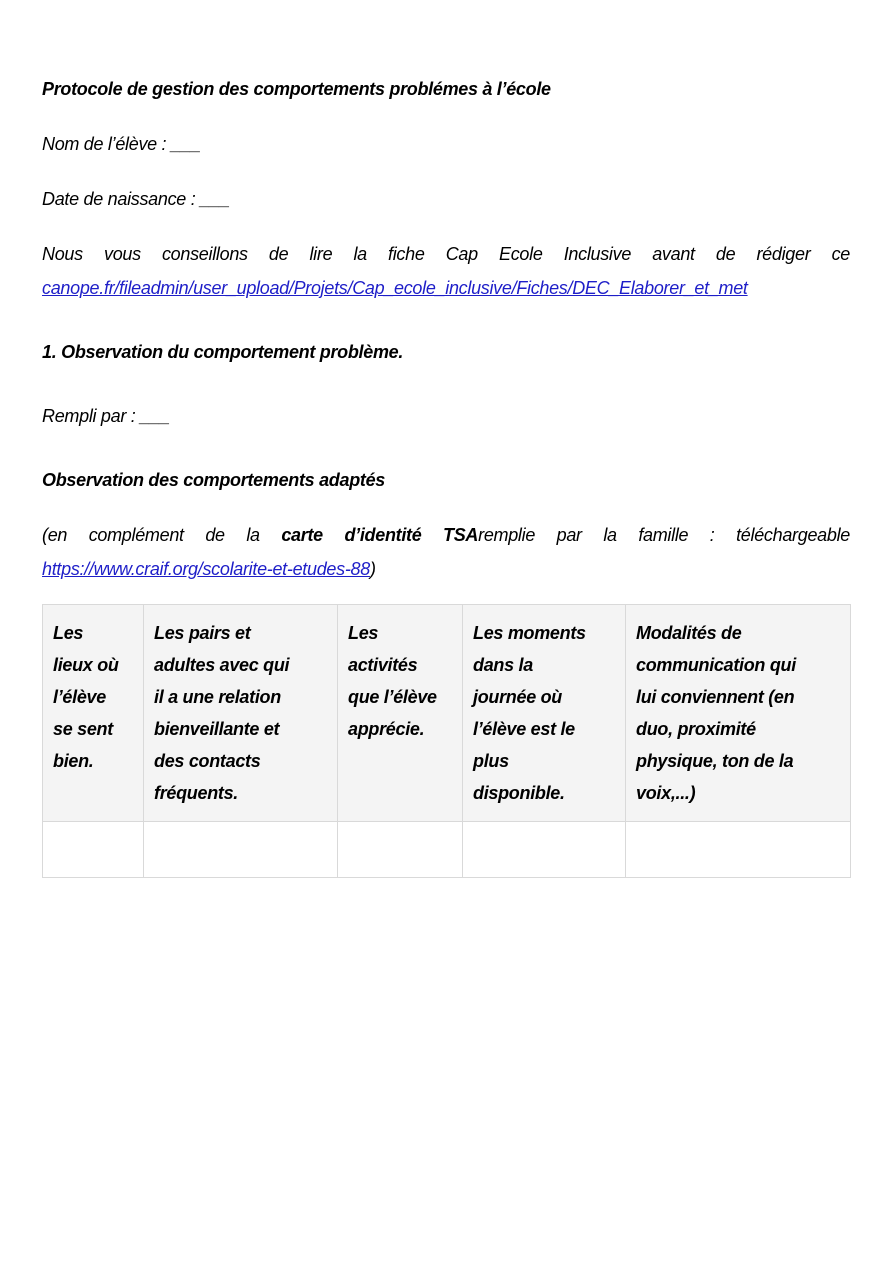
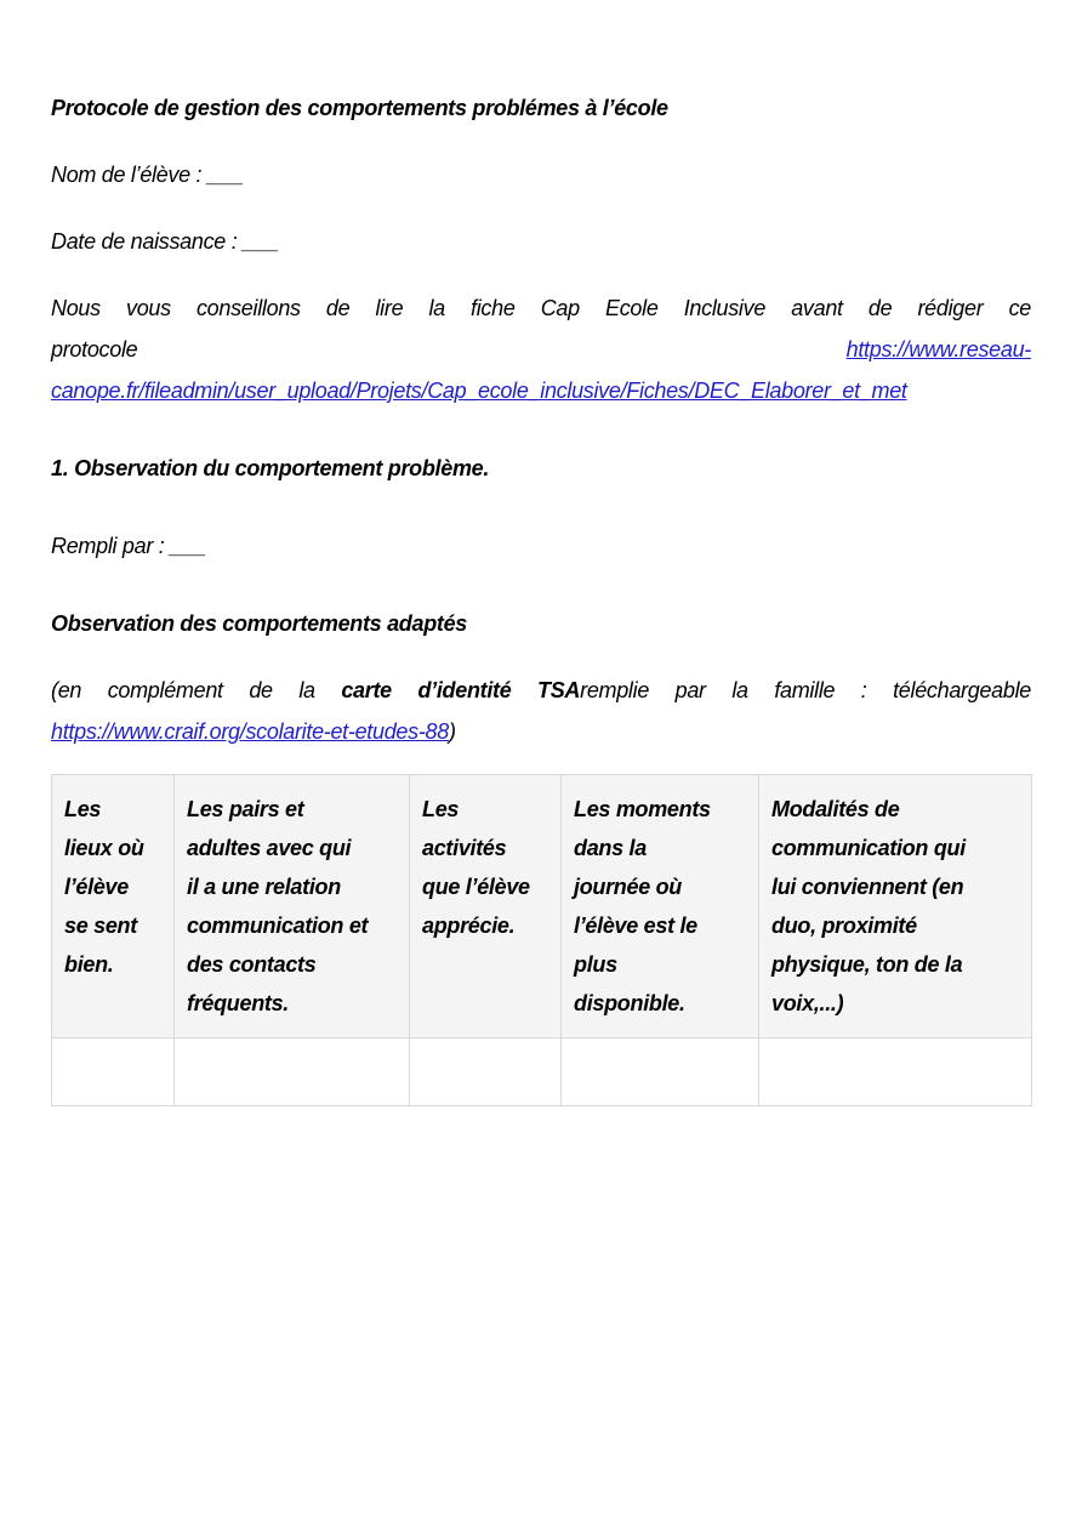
  Protocole de gestion des comportements problémes à l’école
  Nom de l’élève : ___
  Date de naissance : ___
  Nous vous conseillons de lire la fiche Cap Ecole Inclusive avant de rédiger ce
+ protocole
+ https://www.reseau-
  canope.fr/fileadmin/user_upload/Projets/Cap_ecole_inclusive/Fiches/DEC_Elaborer_et_met
  1. Observation du comportement problème.
  Rempli par : ___
  Observation des comportements adaptés
  (en complément de la carte d’identité TSAremplie par la famille : téléchargeable
  https://www.craif.org/scolarite-et-etudes-88)
- Les lieux où l’élève se sent bien.	Les pairs et adultes avec qui il a une relation bienveillante et des contacts fréquents.	Les activités que l’élève apprécie.	Les moments dans la journée où l’élève est le plus disponible.	Modalités de communication qui lui conviennent (en duo, proximité physique, ton de la voix,...)
+ Les lieux où l’élève se sent bien.	Les pairs et adultes avec qui il a une relation communication et des contacts fréquents.	Les activités que l’élève apprécie.	Les moments dans la journée où l’élève est le plus disponible.	Modalités de communication qui lui conviennent (en duo, proximité physique, ton de la voix,...)
